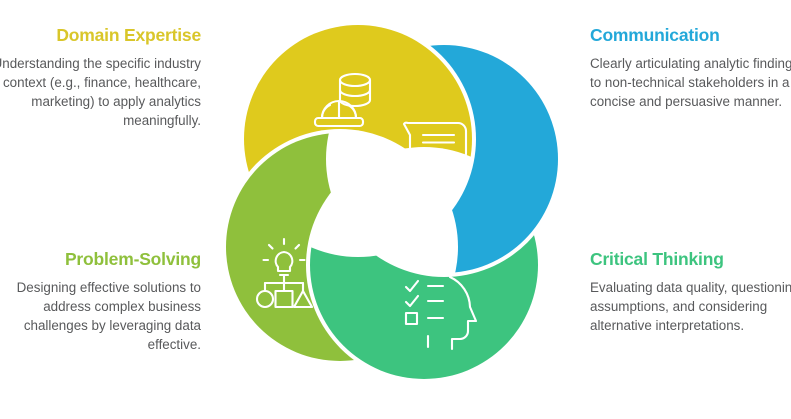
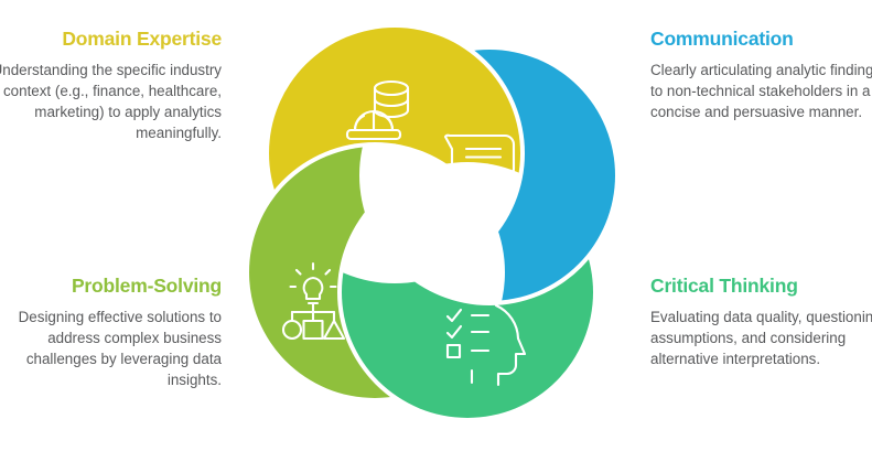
  Domain Expertise
  nderstanding the specific industry context (e.g., finance, healthcare, marketing) to apply analytics meaningfully.
  Problem-Solving
- Designing effective solutions to address complex business challenges by leveraging data effective.
+ Designing effective solutions to address complex business challenges by leveraging data insights.
  Communication
  Clearly articulating analytic finding to non-technical stakeholders in a concise and persuasive manner.
  Critical Thinking
  Evaluating data quality, questionin assumptions, and considering alternative interpretations.
